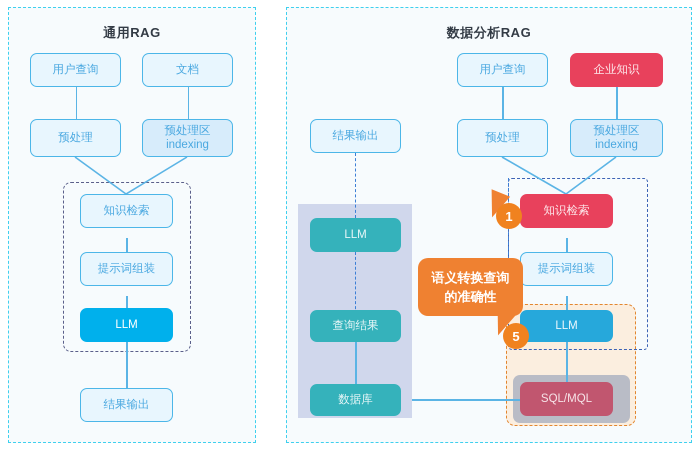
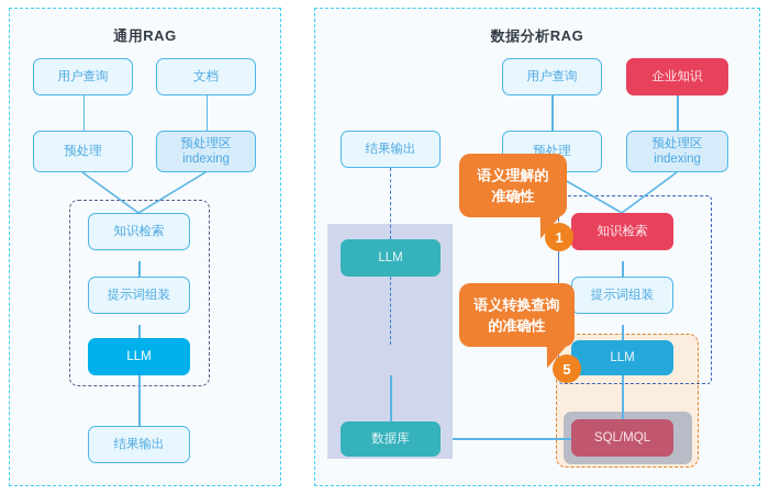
  通用RAG
  用户查询
  文档
  预处理
  预处理区
  indexing
  知识检索
  提示词组装
  LLM
  结果输出
  数据分析RAG
  用户查询
  企业知识
  预处理
  预处理区
  indexing
  知识检索
  提示词组装
  LLM
  SQL/MQL
  结果输出
  LLM
- 查询结果
  数据库
+ 语义理解的
+ 准确性
  1
  语义转换查询
  的准确性
  5
